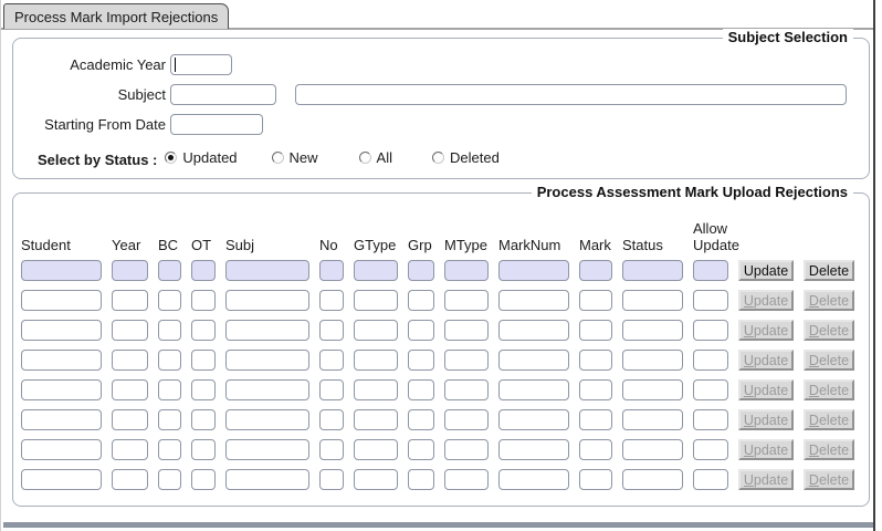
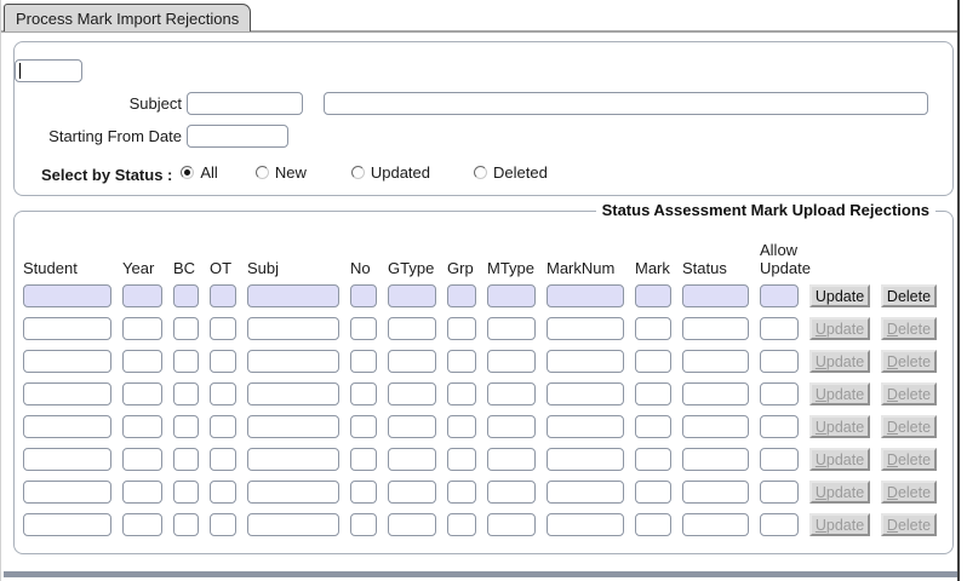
  Process Mark Import Rejections
- Subject Selection
- Academic Year
  Subject
  Starting From Date
  Select by Status :
- Updated
+ All
  New
- All
+ Updated
  Deleted
- Process Assessment Mark Upload Rejections
+ Status Assessment Mark Upload Rejections
  Student
  Year
  BC
  OT
  Subj
  No
  GType
  Grp
  MType
  MarkNum
  Mark
  Status
  Allow Update
  Update
  Delete
  Update
  Delete
  Update
  Delete
  Update
  Delete
  Update
  Delete
  Update
  Delete
  Update
  Delete
  Update
  Delete
